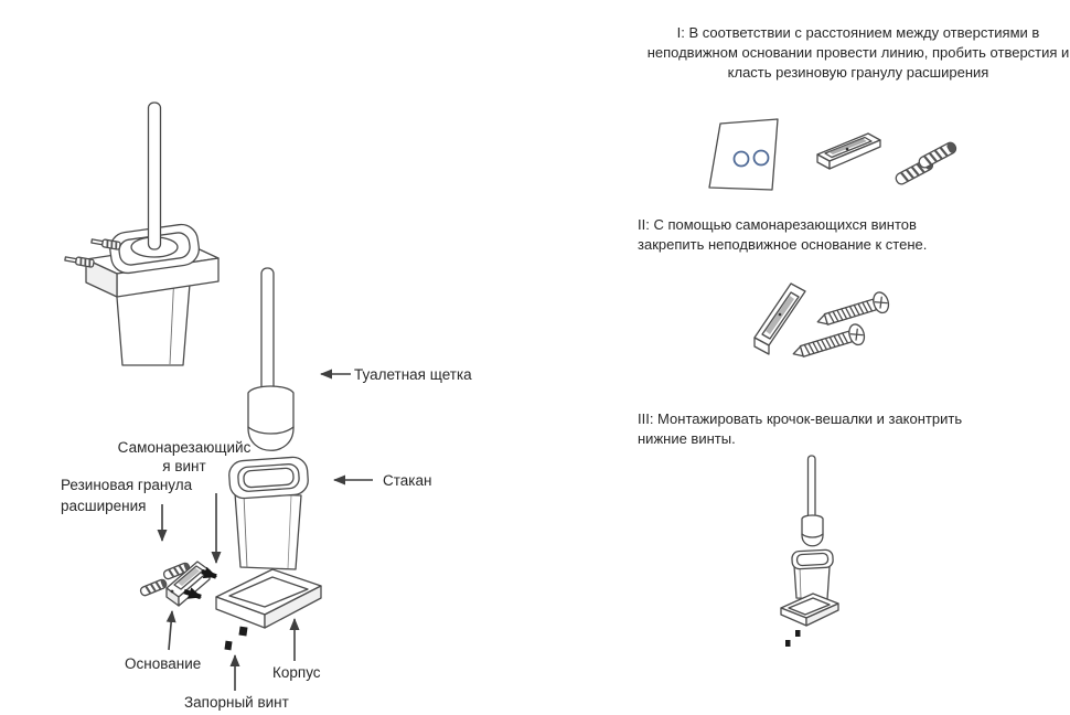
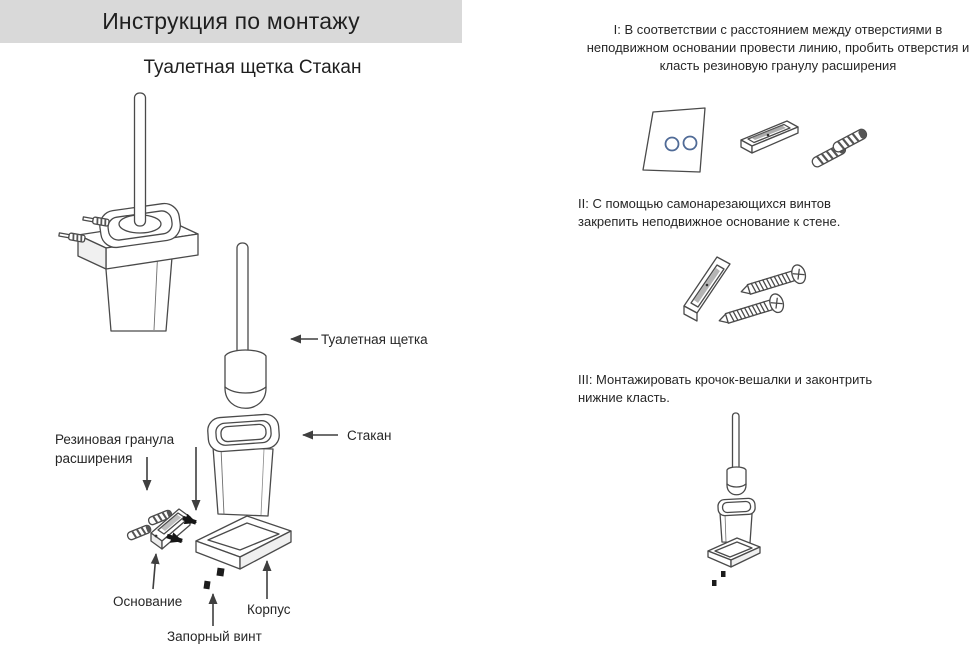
+ Инструкция по монтажу
+ Туалетная щетка Стакан
  Туалетная щетка
  Стакан
- Самонарезающийс
- я винт
  Резиновая гранула
  расширения
  Основание
  Корпус
  Запорный винт
  I: В соответствии с расстоянием между отверстиями в неподвижном основании провести линию, пробить отверстия и класть резиновую гранулу расширения
  II: С помощью самонарезающихся винтов закрепить неподвижное основание к стене.
- III: Монтажировать крочок-вешалки и законтрить нижние винты.
+ III: Монтажировать крочок-вешалки и законтрить нижние класть.
